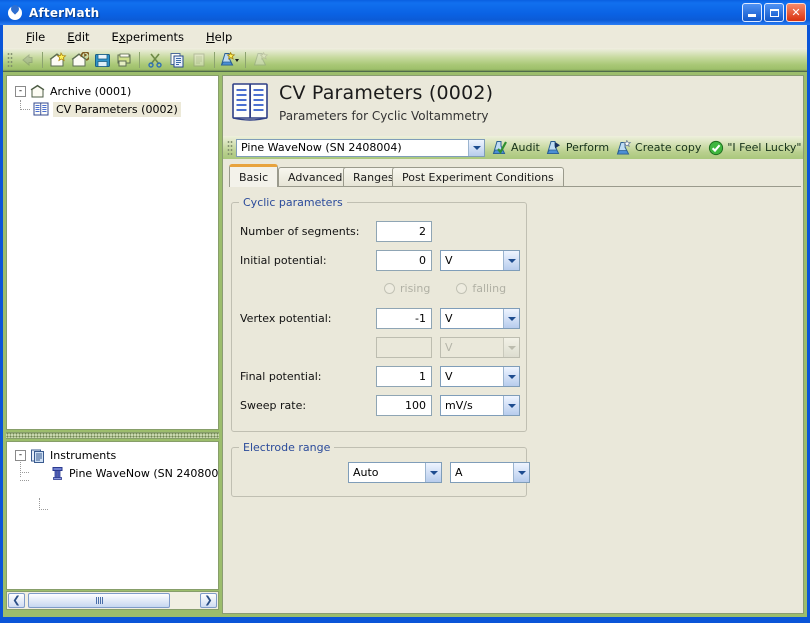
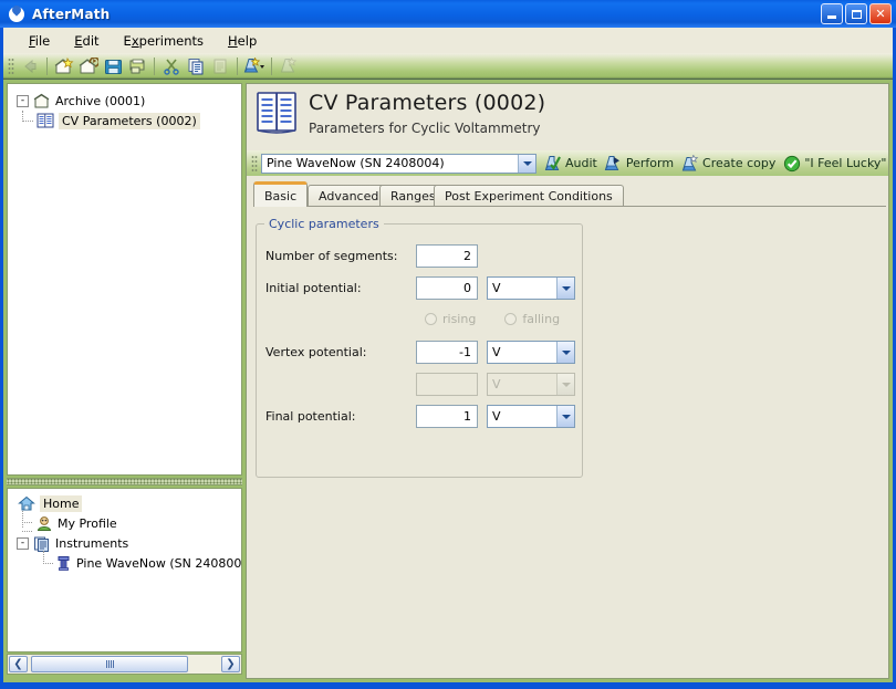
  AfterMath
  ✕
  File
  Edit
  Experiments
  Help
  -
  Archive (0001)
  CV Parameters (0002)
+ Home
+ My Profile
  -
  Instruments
  Pine WaveNow (SN 240800
  ❮
  ❯
  CV Parameters (0002)
  Parameters for Cyclic Voltammetry
  Pine WaveNow (SN 2408004)
  Audit
  Perform
  Create copy
  "I Feel Lucky"
  Basic
  Advanced
  Ranges
  Post Experiment Conditions
  Cyclic parameters
  Number of segments:
  2
  Initial potential:
  0
  V
  rising
  falling
  Vertex potential:
  -1
  V
  V
  Final potential:
  1
  V
- Sweep rate:
- 100
- mV/s
- Electrode range
- Auto
- A
